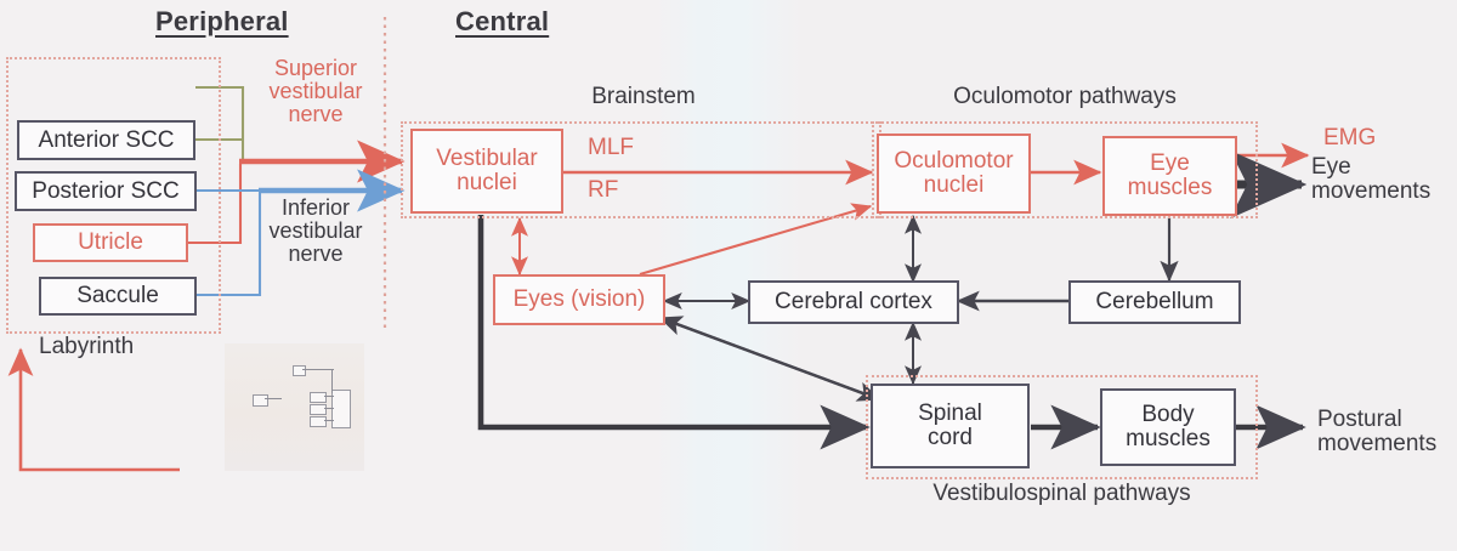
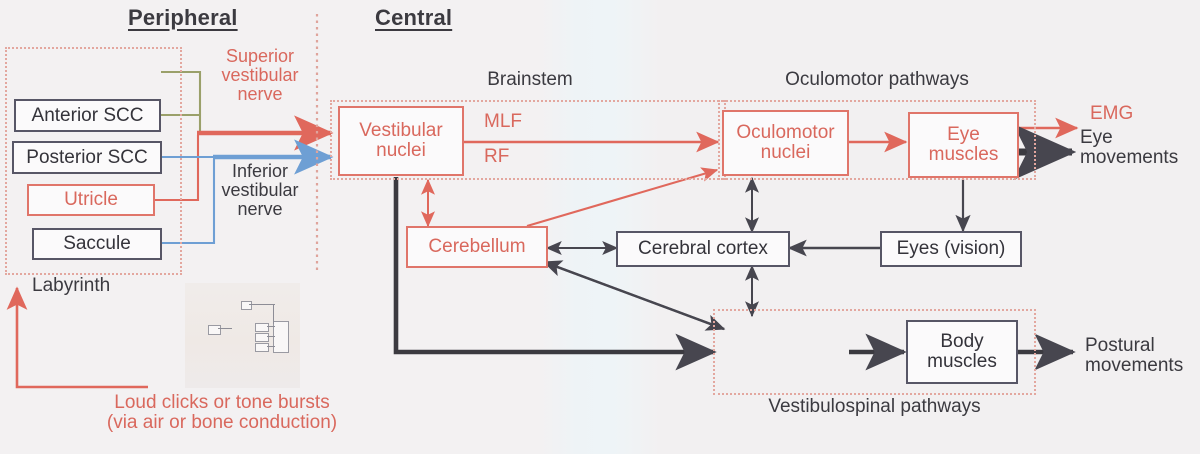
  Peripheral
  Central
  Anterior SCC
  Posterior SCC
  Utricle
  Saccule
  Labyrinth
  Superior
  vestibular
  nerve
  Inferior
  vestibular
  nerve
+ Loud clicks or tone bursts
+ (via air or bone conduction)
  Brainstem
  Oculomotor pathways
  Vestibulospinal pathways
  Vestibular
  nuclei
- Eyes (vision)
+ Cerebellum
  Oculomotor
  nuclei
  Eye
  muscles
  Cerebral cortex
- Cerebellum
+ Eyes (vision)
- Spinal
- cord
  Body
  muscles
  MLF
  RF
  EMG
  Eye
  movements
  Postural
  movements
